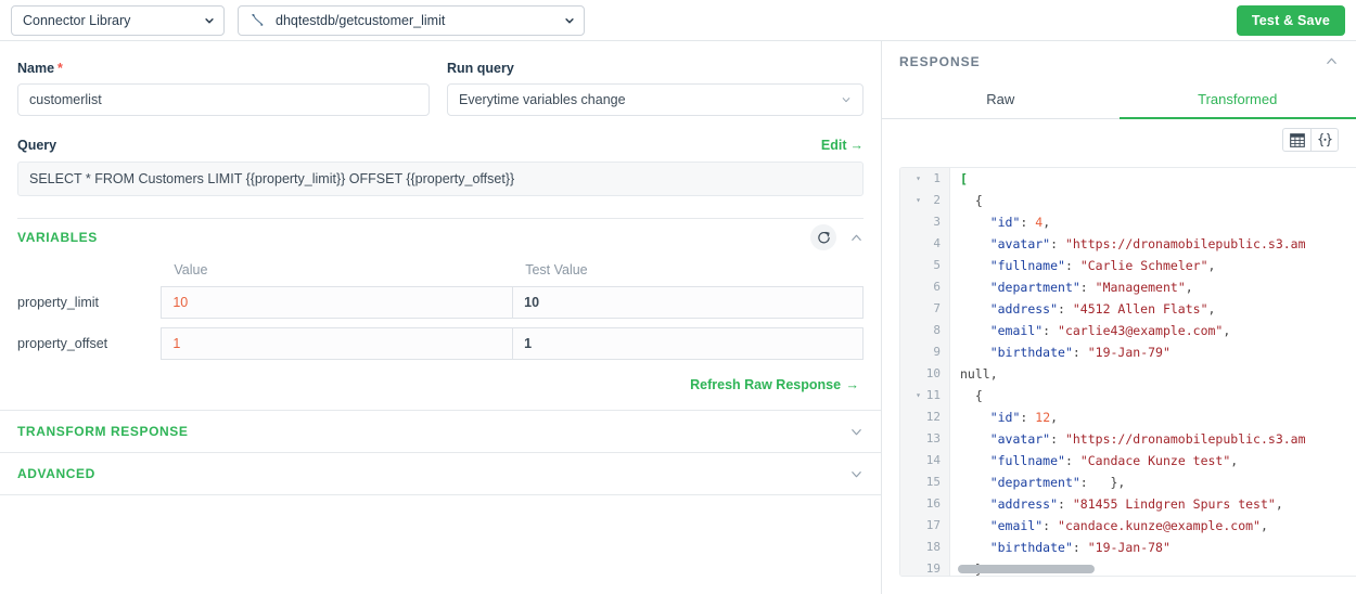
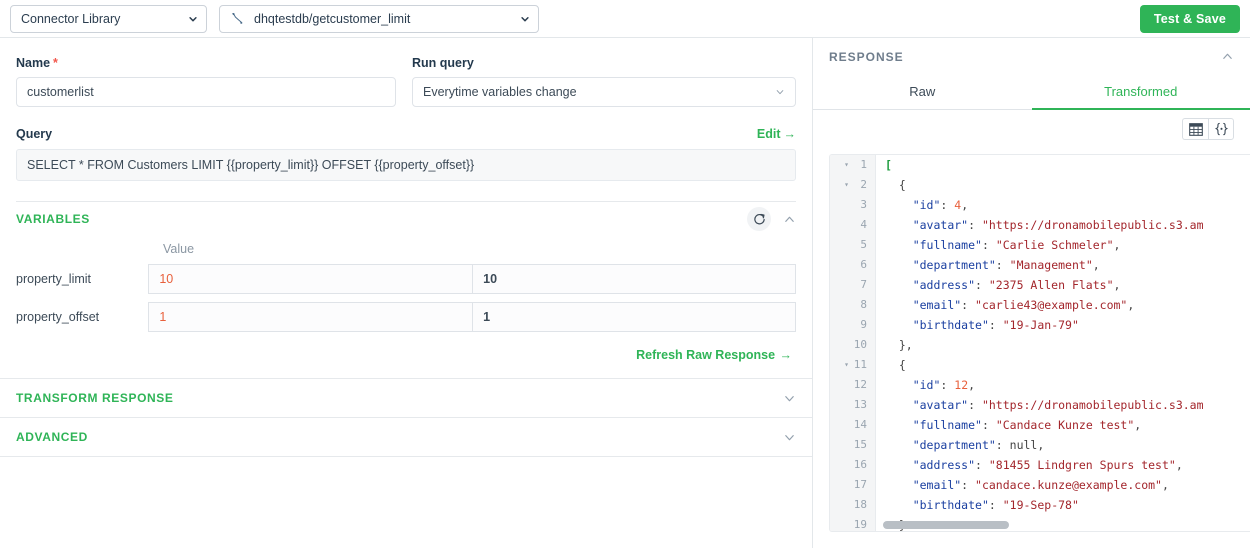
  Connector Library
  dhqtestdb/getcustomer_limit
  Test & Save
  Name *
  customerlist
  Run query
  Everytime variables change
  Query
  Edit
  →
  SELECT * FROM Customers LIMIT {{property_limit}} OFFSET {{property_offset}}
  VARIABLES
  Value
- Test Value
  property_limit
  10
  10
  property_offset
  1
  1
  Refresh Raw Response →
  TRANSFORM RESPONSE
  ADVANCED
  RESPONSE
  Raw
  Transformed
  ▾
  1
  ▾
  2
  3
  4
  5
  6
  7
  8
  9
  10
  ▾
  11
  12
  13
  14
  15
  16
  17
  18
  19
  [
  {
  "id": 4,
  "avatar": "https://dronamobilepublic.s3.am
  "fullname": "Carlie Schmeler",
  "department": "Management",
- "address": "4512 Allen Flats",
+ "address": "2375 Allen Flats",
  "email": "carlie43@example.com",
  "birthdate": "19-Jan-79"
- null,
+ },
  {
  "id": 12,
  "avatar": "https://dronamobilepublic.s3.am
  "fullname": "Candace Kunze test",
- "department": },
+ "department": null,
  "address": "81455 Lindgren Spurs test",
  "email": "candace.kunze@example.com",
- "birthdate": "19-Jan-78"
+ "birthdate": "19-Sep-78"
